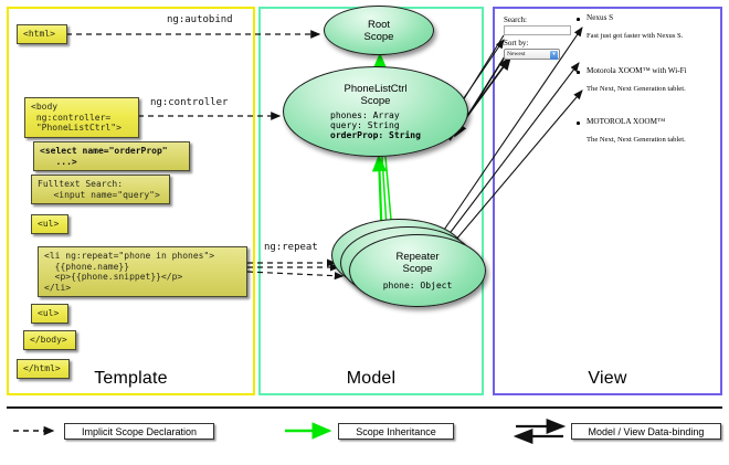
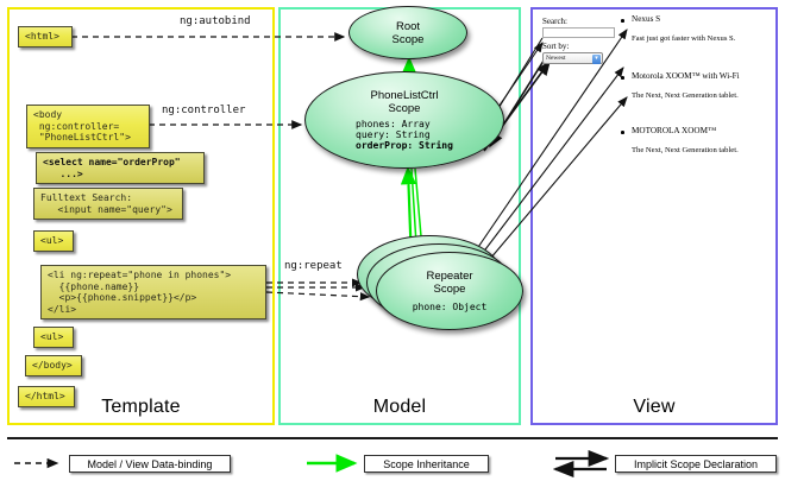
  Template
  Model
  View
  ng:autobind
  ng:controller
  ng:repeat
  <html>
  <body
  ng:controller=
  "PhoneListCtrl">
  <select name="orderProp"
  ...>
  Fulltext Search:
  <input name="query">
  <ul>
  <li ng:repeat="phone in phones">
  {{phone.name}}
  <p>{{phone.snippet}}</p>
  </li>
  <ul>
  </body>
  </html>
  Root
  Scope
  PhoneListCtrl
  Scope
  phones: Array
  query: String
  orderProp: String
  Repeater
  Scope
  phone: Object
  Search:
  Sort by:
  Nexus S
  Motorola XOOM™ with Wi-Fi
  MOTOROLA XOOM™
- Implicit Scope Declaration
+ Model / View Data-binding
  Scope Inheritance
- Model / View Data-binding
+ Implicit Scope Declaration
